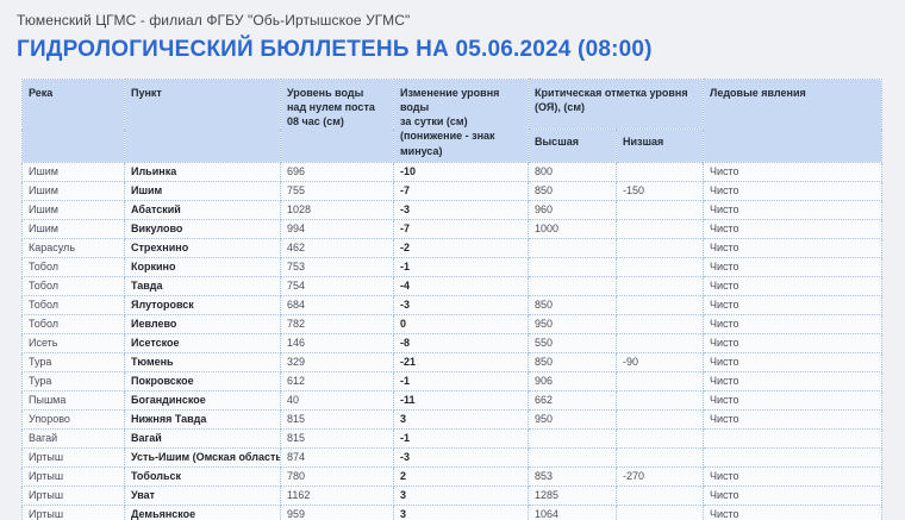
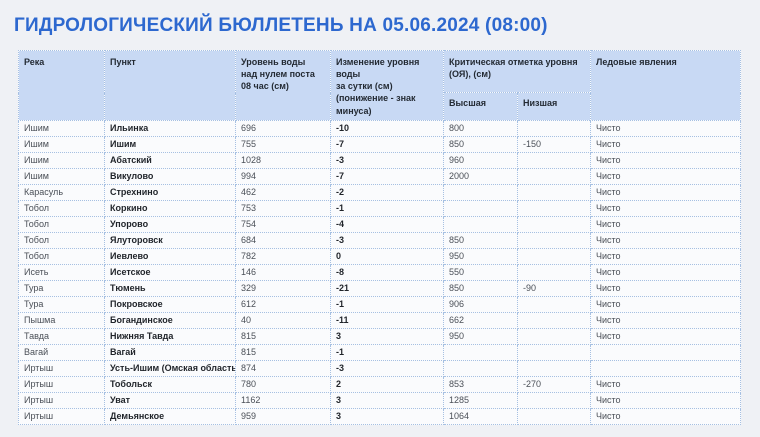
- Тюменский ЦГМС - филиал ФГБУ "Обь-Иртышское УГМС"
  ГИДРОЛОГИЧЕСКИЙ БЮЛЛЕТЕНЬ НА 05.06.2024 (08:00)
  Река	Пункт	Уровень воды над нулем поста 08 час (см)	Изменение уровня воды за сутки (см) (понижение - знак минуса)	Критическая отметка уровня (ОЯ), (см)	Ледовые явления
  Высшая	Низшая
  Ишим	Ильинка	696	-10	800		Чисто
  Ишим	Ишим	755	-7	850	-150	Чисто
  Ишим	Абатский	1028	-3	960		Чисто
- Ишим	Викулово	994	-7	1000		Чисто
+ Ишим	Викулово	994	-7	2000		Чисто
  Карасуль	Стрехнино	462	-2			Чисто
  Тобол	Коркино	753	-1			Чисто
- Тобол	Тавда	754	-4			Чисто
+ Тобол	Упорово	754	-4			Чисто
  Тобол	Ялуторовск	684	-3	850		Чисто
  Тобол	Иевлево	782	0	950		Чисто
  Исеть	Исетское	146	-8	550		Чисто
  Тура	Тюмень	329	-21	850	-90	Чисто
  Тура	Покровское	612	-1	906		Чисто
  Пышма	Богандинское	40	-11	662		Чисто
- Упорово	Нижняя Тавда	815	3	950		Чисто
+ Тавда	Нижняя Тавда	815	3	950		Чисто
  Вагай	Вагай	815	-1
  Иртыш	Усть-Ишим (Омская область	874	-3
  Иртыш	Тобольск	780	2	853	-270	Чисто
  Иртыш	Уват	1162	3	1285		Чисто
  Иртыш	Демьянское	959	3	1064		Чисто
